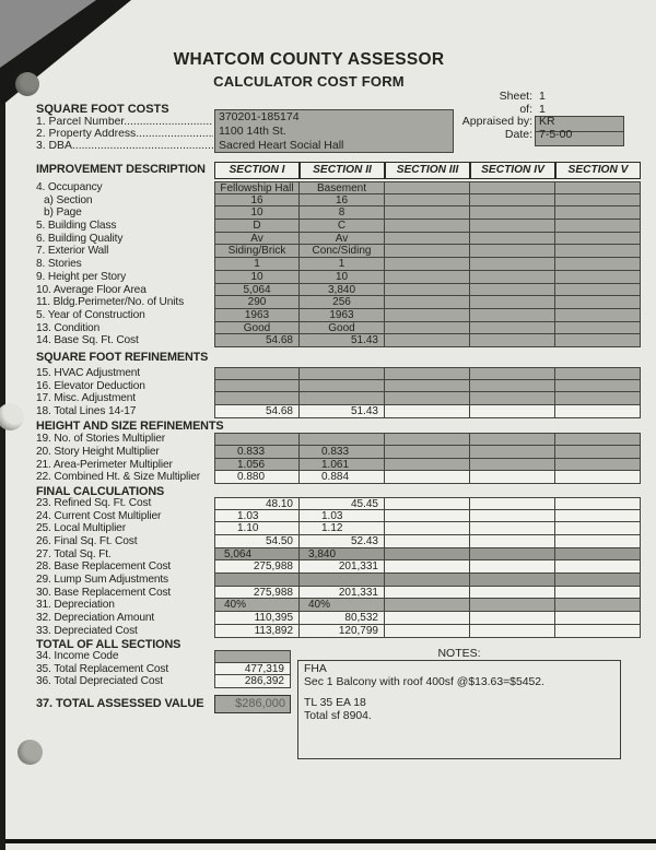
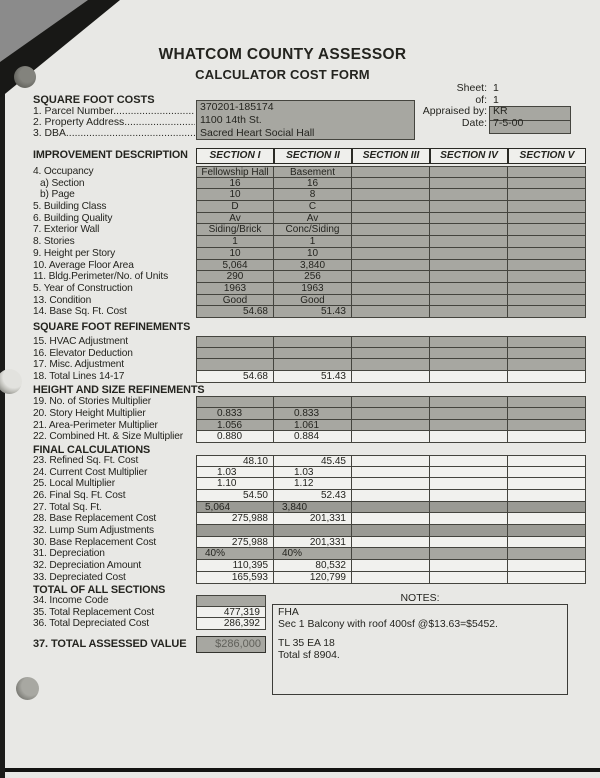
  WHATCOM COUNTY ASSESSOR
  CALCULATOR COST FORM
  Sheet:
  1
  of:
  1
  Appraised by:
  KR
  Date:
  7-5-00
  SQUARE FOOT COSTS
  1. Parcel Number............................
  2. Property Address.........................
  3. DBA.............................................
  370201-185174
  1100 14th St.
  Sacred Heart Social Hall
  IMPROVEMENT DESCRIPTION
  SECTION I
  SECTION II
  SECTION III
  SECTION IV
  SECTION V
  4. Occupancy
  Fellowship Hall
  Basement
  a) Section
  16
  16
  b) Page
  10
  8
  5. Building Class
  D
  C
  6. Building Quality
  Av
  Av
  7. Exterior Wall
  Siding/Brick
  Conc/Siding
  8. Stories
  1
  1
  9. Height per Story
  10
  10
  10. Average Floor Area
  5,064
  3,840
  11. Bldg.Perimeter/No. of Units
  290
  256
  5. Year of Construction
  1963
  1963
  13. Condition
  Good
  Good
  14. Base Sq. Ft. Cost
  54.68
  51.43
  SQUARE FOOT REFINEMENTS
  15. HVAC Adjustment
  16. Elevator Deduction
  17. Misc. Adjustment
  18. Total Lines 14-17
  54.68
  51.43
  HEIGHT AND SIZE REFINEMENTS
  19. No. of Stories Multiplier
  20. Story Height Multiplier
  0.833
  0.833
  21. Area-Perimeter Multiplier
  1.056
  1.061
  22. Combined Ht. & Size Multiplier
  0.880
  0.884
  FINAL CALCULATIONS
  23. Refined Sq. Ft. Cost
  48.10
  45.45
  24. Current Cost Multiplier
  1.03
  1.03
  25. Local Multiplier
  1.10
  1.12
  26. Final Sq. Ft. Cost
  54.50
  52.43
  27. Total Sq. Ft.
  5,064
  3,840
  28. Base Replacement Cost
  275,988
  201,331
- 29. Lump Sum Adjustments
+ 32. Lump Sum Adjustments
  30. Base Replacement Cost
  275,988
  201,331
  31. Depreciation
  40%
  40%
  32. Depreciation Amount
  110,395
  80,532
  33. Depreciated Cost
- 113,892
+ 165,593
  120,799
  TOTAL OF ALL SECTIONS
  34. Income Code
  35. Total Replacement Cost
  477,319
  36. Total Depreciated Cost
  286,392
  37. TOTAL ASSESSED VALUE
  $286,000
  NOTES:
  FHA
  Sec 1 Balcony with roof 400sf @$13.63=$5452.
  TL 35 EA 18
  Total sf 8904.
